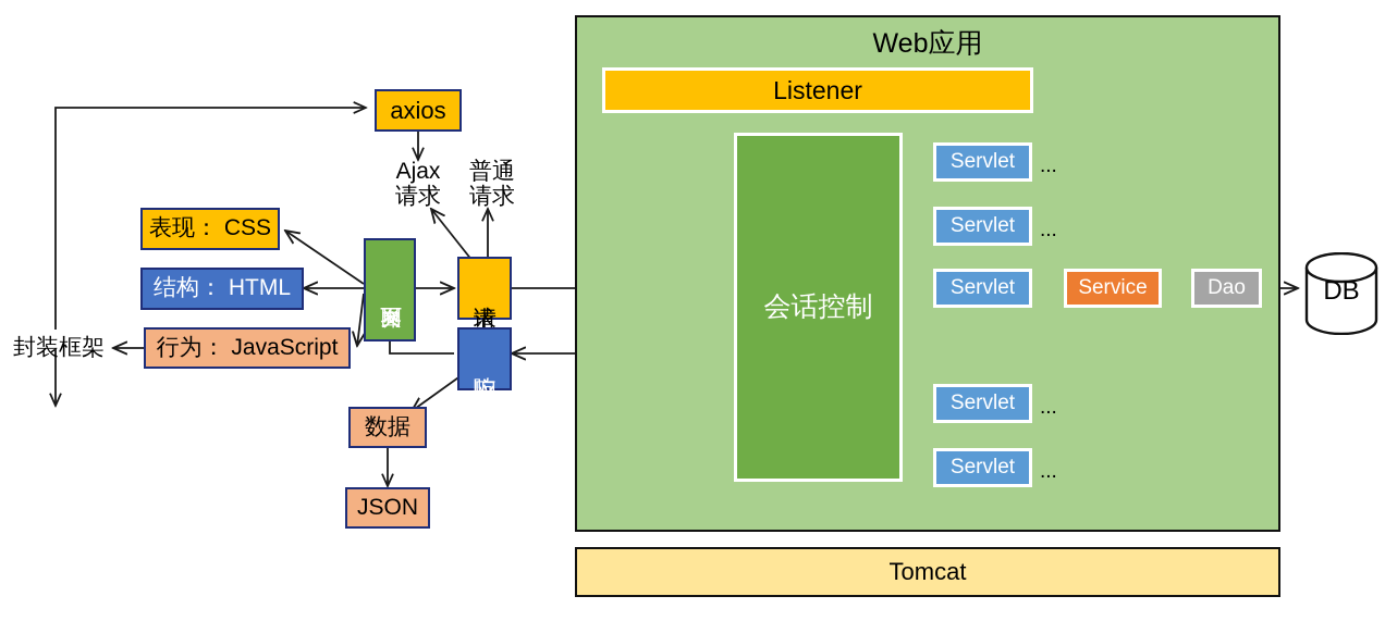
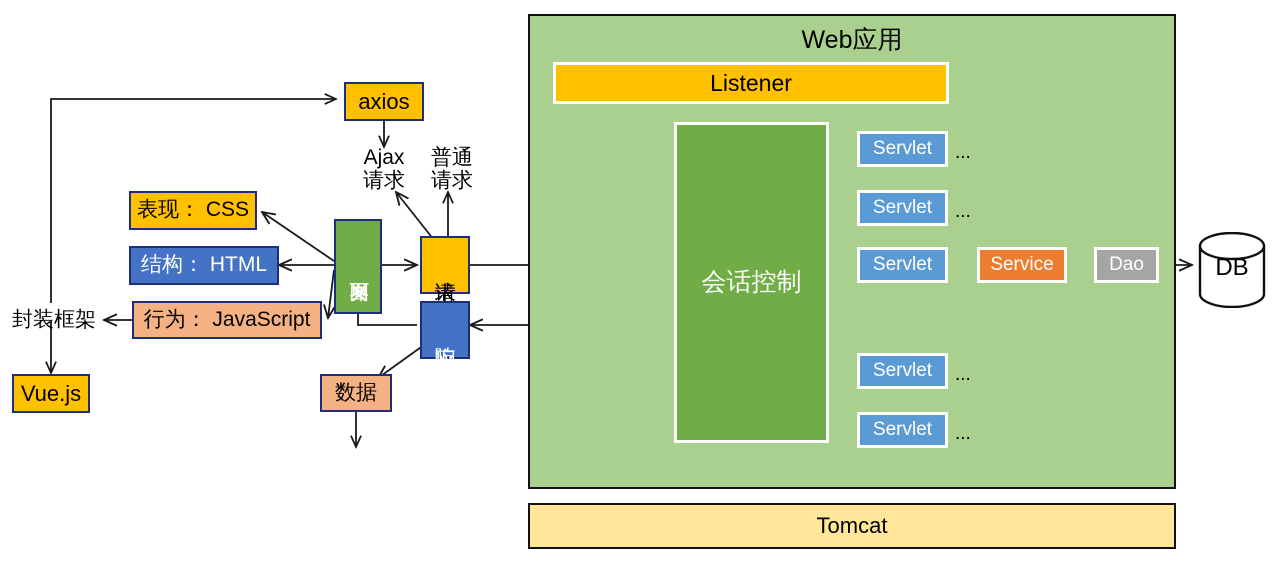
  axios
  Ajax
  请求
  普通
  请求
  表现： CSS
  结构： HTML
  行为： JavaScript
  数据
- JSON
  封装框架
+ Vue.js
  Web应用
  Listener
  会话控制
  Servlet
  ...
  Servlet
  ...
  Servlet
  Servlet
  ...
  Servlet
  ...
  Service
  Dao
  DB
  Tomcat
